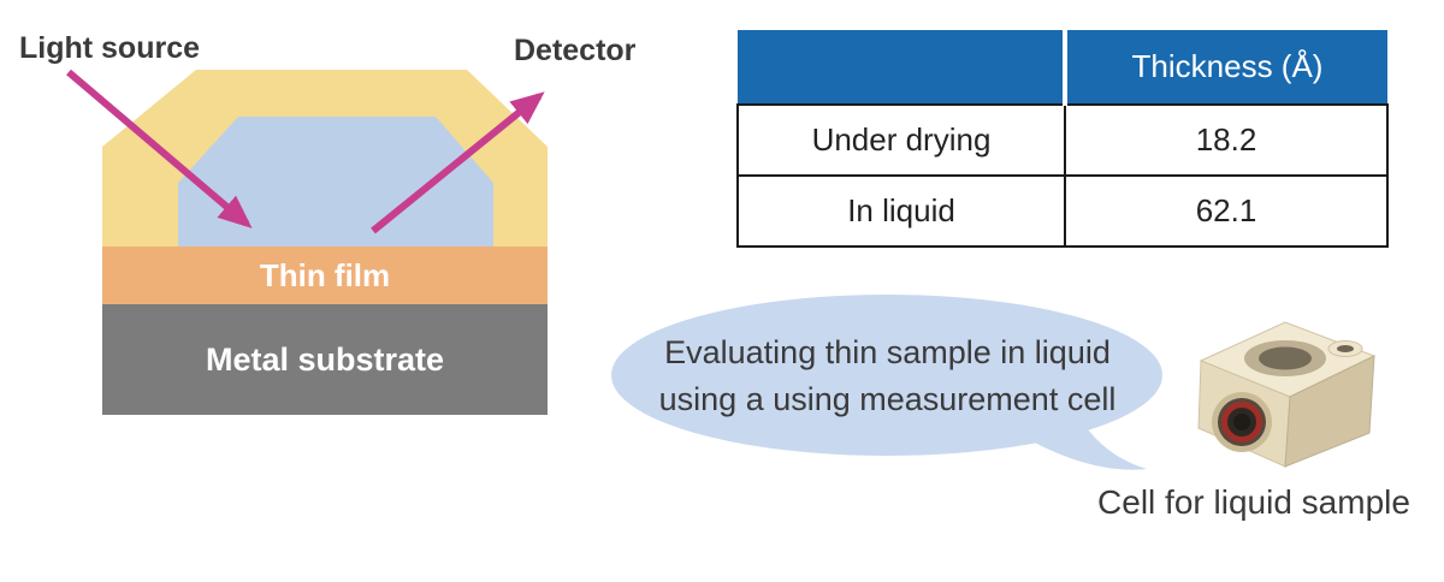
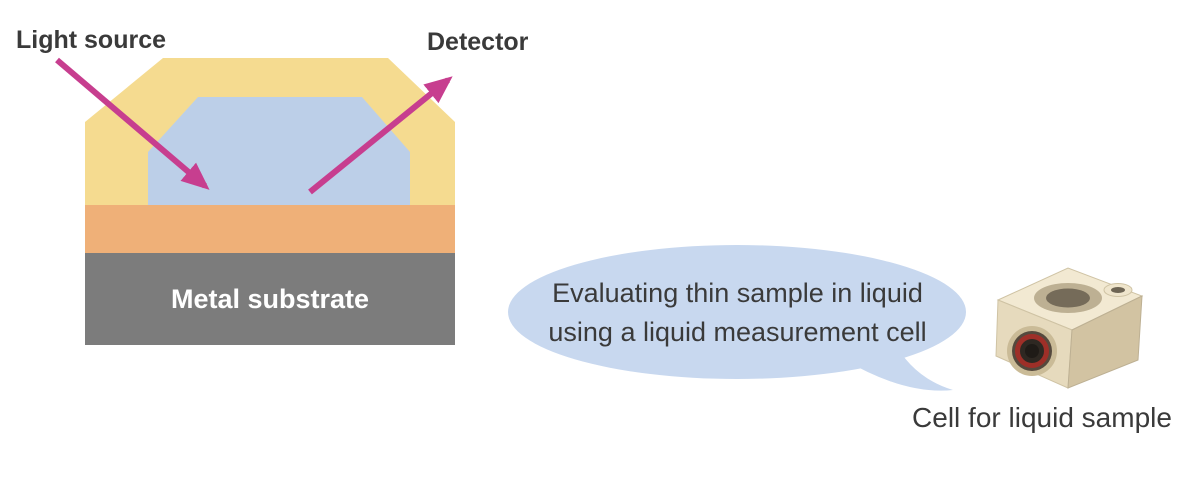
  Light source
  Detector
- Thin film
  Metal substrate
- 	Thickness (Å)
- Under drying	18.2
- In liquid	62.1
  Evaluating thin sample in liquid
- using a using measurement cell
+ using a liquid measurement cell
  Cell for liquid sample
